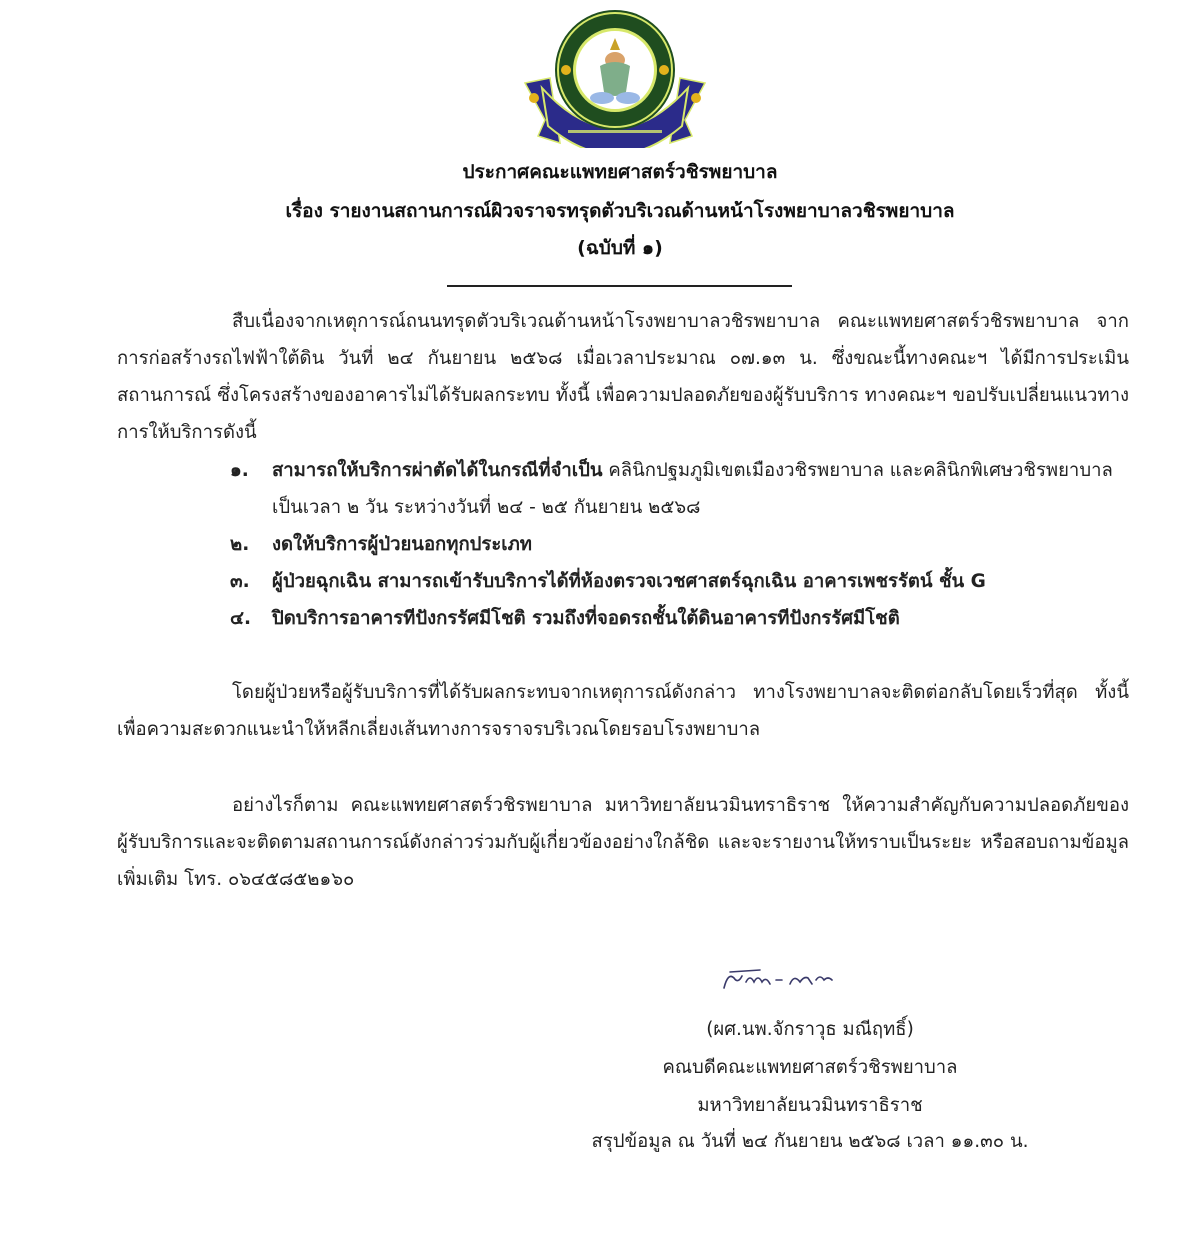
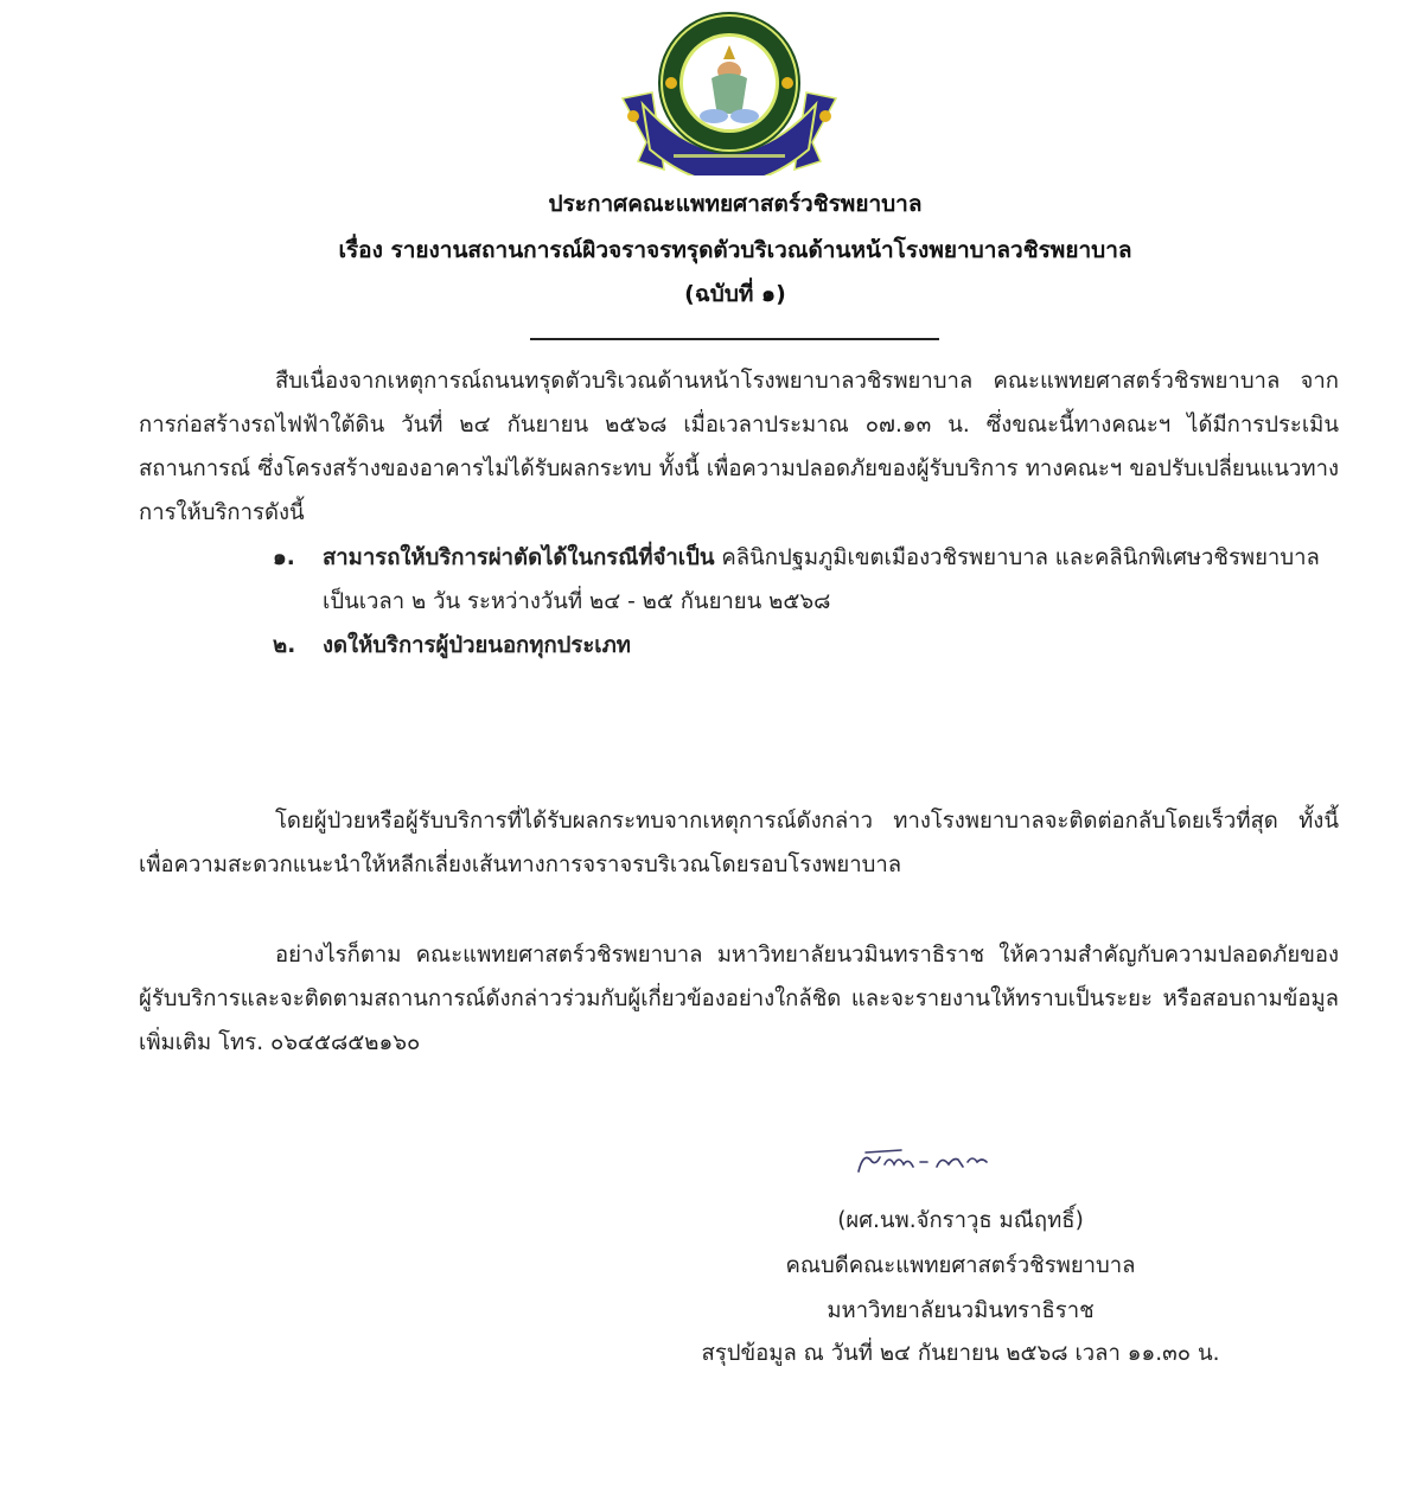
  ประกาศคณะแพทยศาสตร์วชิรพยาบาล
  เรื่อง รายงานสถานการณ์ผิวจราจรทรุดตัวบริเวณด้านหน้าโรงพยาบาลวชิรพยาบาล
  (ฉบับที่ ๑)
  สืบเนื่องจากเหตุการณ์ถนนทรุดตัวบริเวณด้านหน้าโรงพยาบาลวชิรพยาบาล คณะแพทยศาสตร์วชิรพยาบาล จากการก่อสร้างรถไฟฟ้าใต้ดิน วันที่ ๒๔ กันยายน ๒๕๖๘ เมื่อเวลาประมาณ ๐๗.๑๓ น. ซึ่งขณะนี้ทางคณะฯ ได้มีการประเมินสถานการณ์ ซึ่งโครงสร้างของอาคารไม่ได้รับผลกระทบ ทั้งนี้ เพื่อความปลอดภัยของผู้รับบริการ ทางคณะฯ ขอปรับเปลี่ยนแนวทางการให้บริการดังนี้
  ๑.
  สามารถให้บริการผ่าตัดได้ในกรณีที่จำเป็น คลินิกปฐมภูมิเขตเมืองวชิรพยาบาล และคลินิกพิเศษวชิรพยาบาล เป็นเวลา ๒ วัน ระหว่างวันที่ ๒๔ - ๒๕ กันยายน ๒๕๖๘
  ๒.
  งดให้บริการผู้ป่วยนอกทุกประเภท
- ๓.
- ผู้ป่วยฉุกเฉิน สามารถเข้ารับบริการได้ที่ห้องตรวจเวชศาสตร์ฉุกเฉิน อาคารเพชรรัตน์ ชั้น G
- ๔.
- ปิดบริการอาคารทีปังกรรัศมีโชติ รวมถึงที่จอดรถชั้นใต้ดินอาคารทีปังกรรัศมีโชติ
  โดยผู้ป่วยหรือผู้รับบริการที่ได้รับผลกระทบจากเหตุการณ์ดังกล่าว ทางโรงพยาบาลจะติดต่อกลับโดยเร็วที่สุด ทั้งนี้ เพื่อความสะดวกแนะนำให้หลีกเลี่ยงเส้นทางการจราจรบริเวณโดยรอบโรงพยาบาล
  อย่างไรก็ตาม คณะแพทยศาสตร์วชิรพยาบาล มหาวิทยาลัยนวมินทราธิราช ให้ความสำคัญกับความปลอดภัยของผู้รับบริการและจะติดตามสถานการณ์ดังกล่าวร่วมกับผู้เกี่ยวข้องอย่างใกล้ชิด และจะรายงานให้ทราบเป็นระยะ หรือสอบถามข้อมูลเพิ่มเติม โทร. ๐๖๔๕๘๕๒๑๖๐
  (ผศ.นพ.จักราวุธ มณีฤทธิ์)
  คณบดีคณะแพทยศาสตร์วชิรพยาบาล
  มหาวิทยาลัยนวมินทราธิราช
  สรุปข้อมูล ณ วันที่ ๒๔ กันยายน ๒๕๖๘ เวลา ๑๑.๓๐ น.
